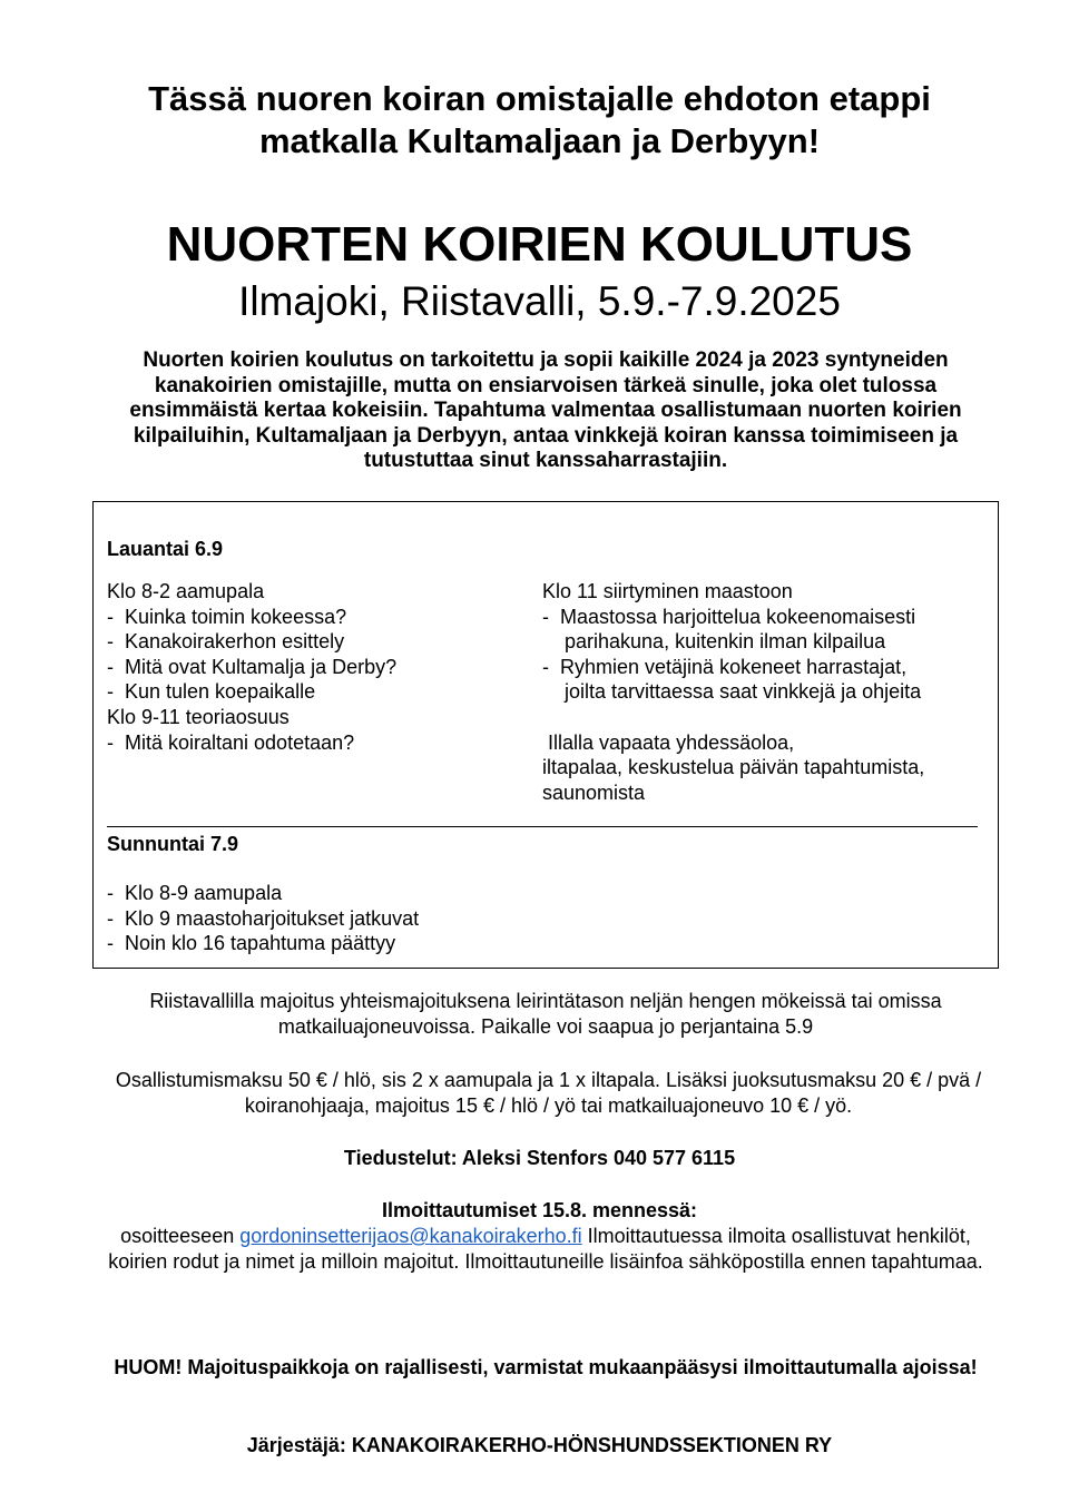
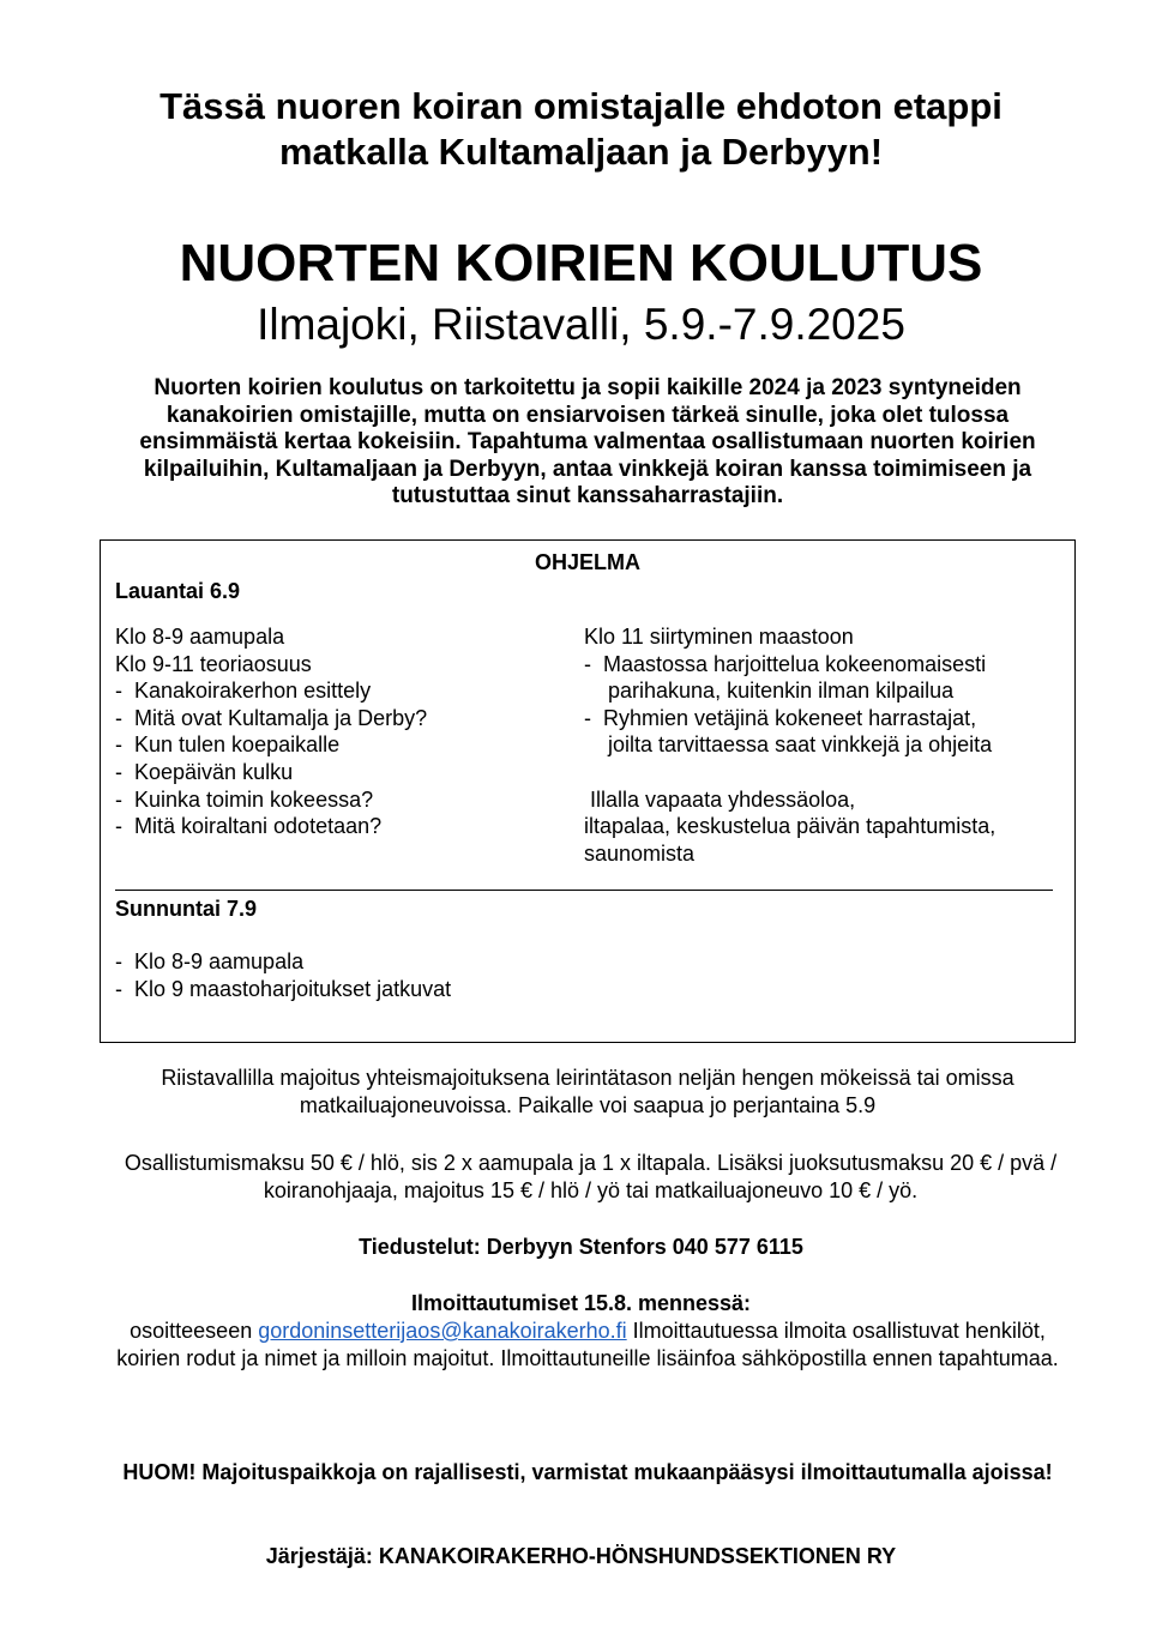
  Tässä nuoren koiran omistajalle ehdoton etappi
  matkalla Kultamaljaan ja Derbyyn!
  NUORTEN KOIRIEN KOULUTUS
  Ilmajoki, Riistavalli, 5.9.-7.9.2025
  Nuorten koirien koulutus on tarkoitettu ja sopii kaikille 2024 ja 2023 syntyneiden kanakoirien omistajille, mutta on ensiarvoisen tärkeä sinulle, joka olet tulossa ensimmäistä kertaa kokeisiin. Tapahtuma valmentaa osallistumaan nuorten koirien kilpailuihin, Kultamaljaan ja Derbyyn, antaa vinkkejä koiran kanssa toimimiseen ja tutustuttaa sinut kanssaharrastajiin.
+ OHJELMA
  Lauantai 6.9
- Klo 8-2 aamupala
+ Klo 8-9 aamupala
- - Kuinka toimin kokeessa?
+ Klo 9-11 teoriaosuus
  - Kanakoirakerhon esittely
  - Mitä ovat Kultamalja ja Derby?
  - Kun tulen koepaikalle
+ - Koepäivän kulku
- Klo 9-11 teoriaosuus
+ - Kuinka toimin kokeessa?
  - Mitä koiraltani odotetaan?
  Klo 11 siirtyminen maastoon
  - Maastossa harjoittelua kokeenomaisesti
  parihakuna, kuitenkin ilman kilpailua
  - Ryhmien vetäjinä kokeneet harrastajat,
  joilta tarvittaessa saat vinkkejä ja ohjeita
  Illalla vapaata yhdessäoloa,
  iltapalaa, keskustelua päivän tapahtumista,
  saunomista
  Sunnuntai 7.9
  - Klo 8-9 aamupala
  - Klo 9 maastoharjoitukset jatkuvat
- - Noin klo 16 tapahtuma päättyy
  Riistavallilla majoitus yhteismajoituksena leirintätason neljän hengen mökeissä tai omissa matkailuajoneuvoissa. Paikalle voi saapua jo perjantaina 5.9
  Osallistumismaksu 50 € / hlö, sis 2 x aamupala ja 1 x iltapala. Lisäksi juoksutusmaksu 20 € / pvä / koiranohjaaja, majoitus 15 € / hlö / yö tai matkailuajoneuvo 10 € / yö.
- Tiedustelut: Aleksi Stenfors 040 577 6115
+ Tiedustelut: Derbyyn Stenfors 040 577 6115
  Ilmoittautumiset 15.8. mennessä:
  osoitteeseen gordoninsetterijaos@kanakoirakerho.fi Ilmoittautuessa ilmoita osallistuvat henkilöt, koirien rodut ja nimet ja milloin majoitut. Ilmoittautuneille lisäinfoa sähköpostilla ennen tapahtumaa.
  HUOM! Majoituspaikkoja on rajallisesti, varmistat mukaanpääsysi ilmoittautumalla ajoissa!
  Järjestäjä: KANAKOIRAKERHO-HÖNSHUNDSSEKTIONEN RY
